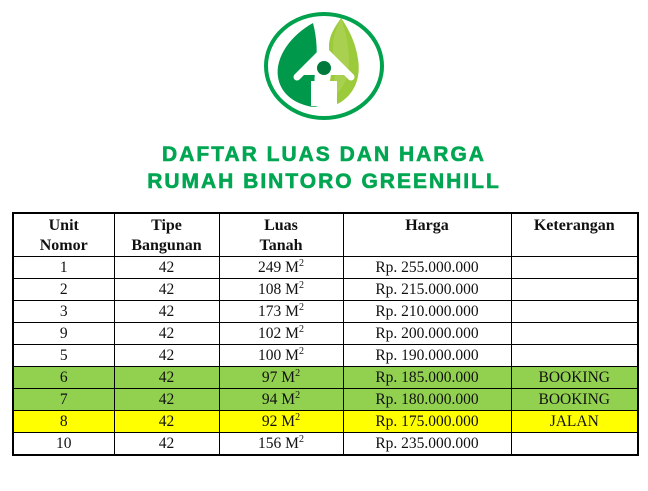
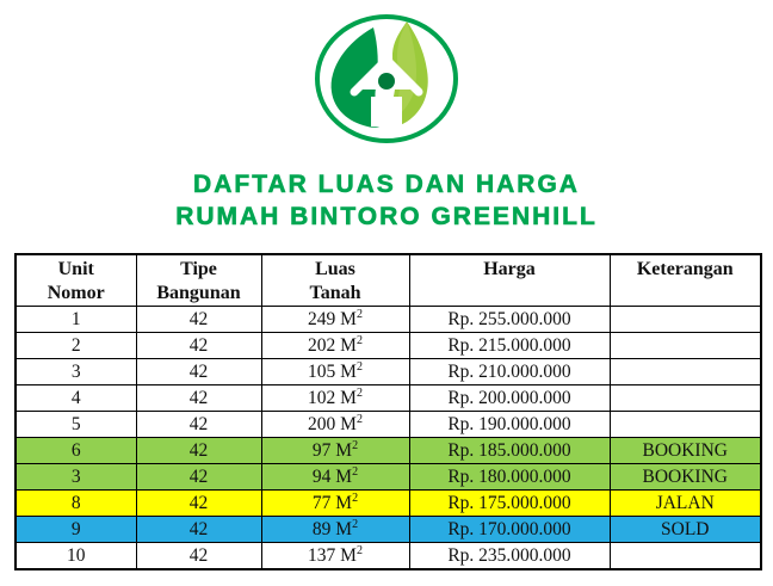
  DAFTAR LUAS DAN HARGA
  RUMAH BINTORO GREENHILL
  Unit Nomor	Tipe Bangunan	Luas Tanah	Harga	Keterangan
  1	42	249 M2	Rp. 255.000.000
- 2	42	108 M2	Rp. 215.000.000
+ 2	42	202 M2	Rp. 215.000.000
- 3	42	173 M2	Rp. 210.000.000
+ 3	42	105 M2	Rp. 210.000.000
- 9	42	102 M2	Rp. 200.000.000
+ 4	42	102 M2	Rp. 200.000.000
- 5	42	100 M2	Rp. 190.000.000
+ 5	42	200 M2	Rp. 190.000.000
  6	42	97 M2	Rp. 185.000.000	BOOKING
- 7	42	94 M2	Rp. 180.000.000	BOOKING
+ 3	42	94 M2	Rp. 180.000.000	BOOKING
- 8	42	92 M2	Rp. 175.000.000	JALAN
+ 8	42	77 M2	Rp. 175.000.000	JALAN
+ 9	42	89 M2	Rp. 170.000.000	SOLD
- 10	42	156 M2	Rp. 235.000.000
+ 10	42	137 M2	Rp. 235.000.000
